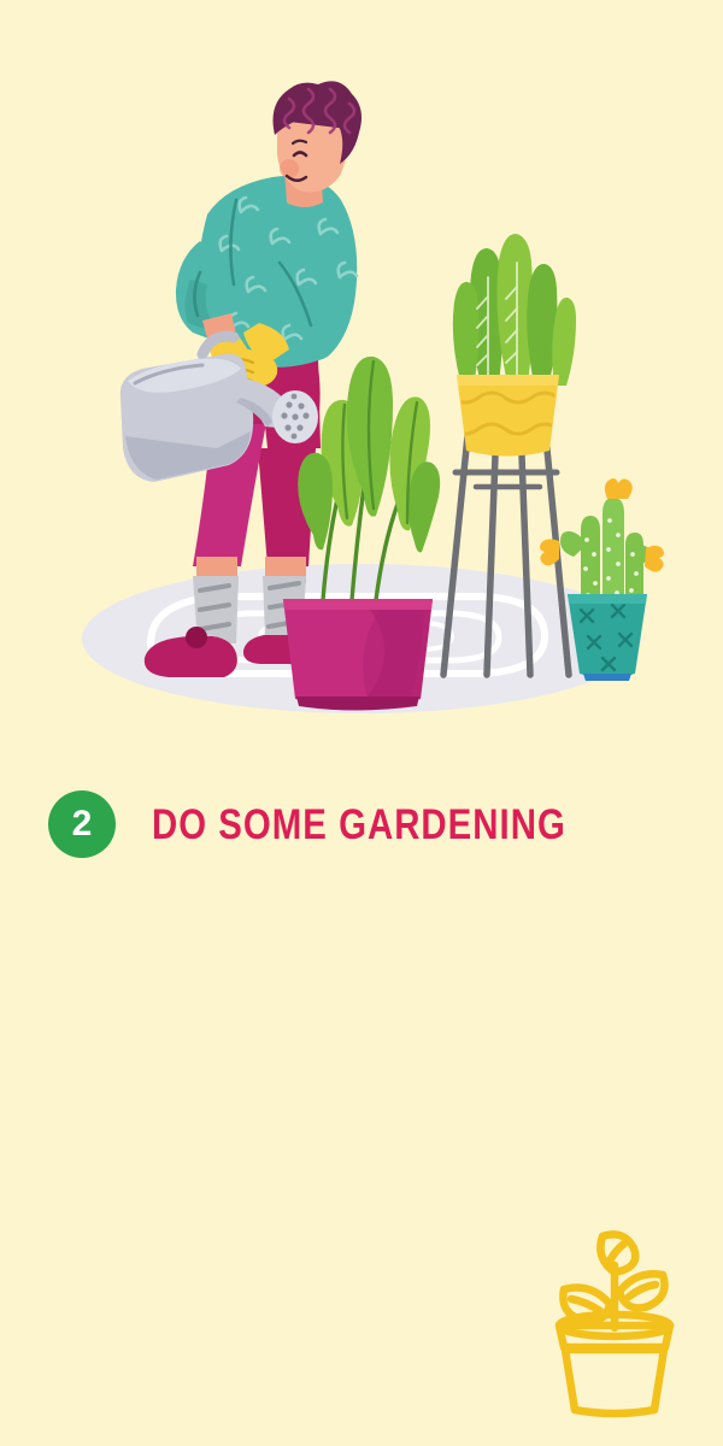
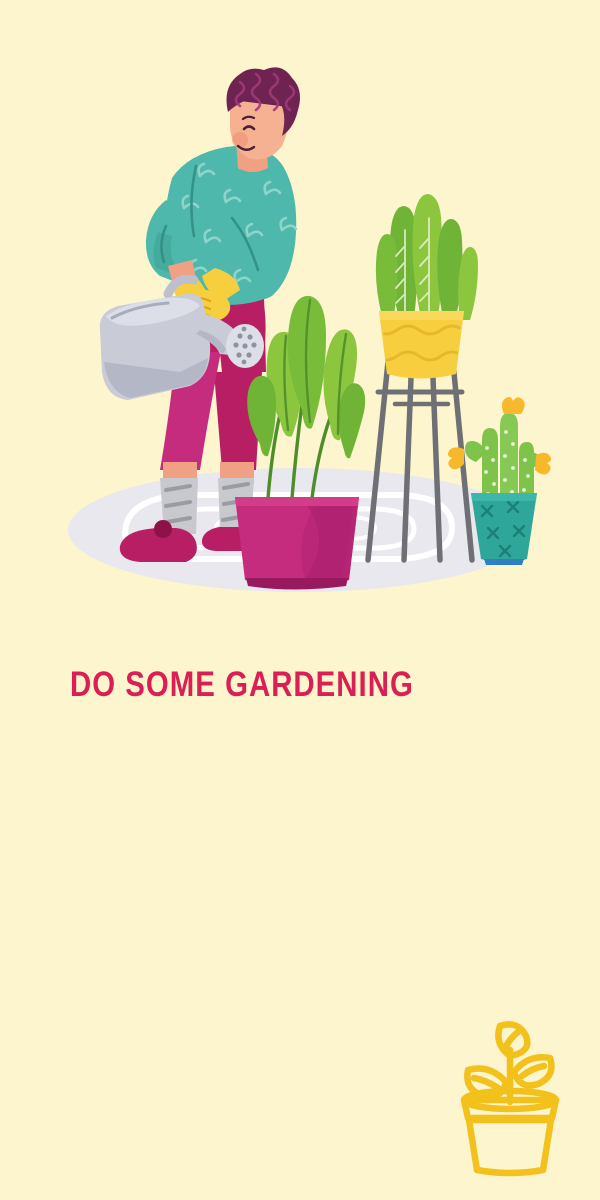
- 2
  DO SOME GARDENING
